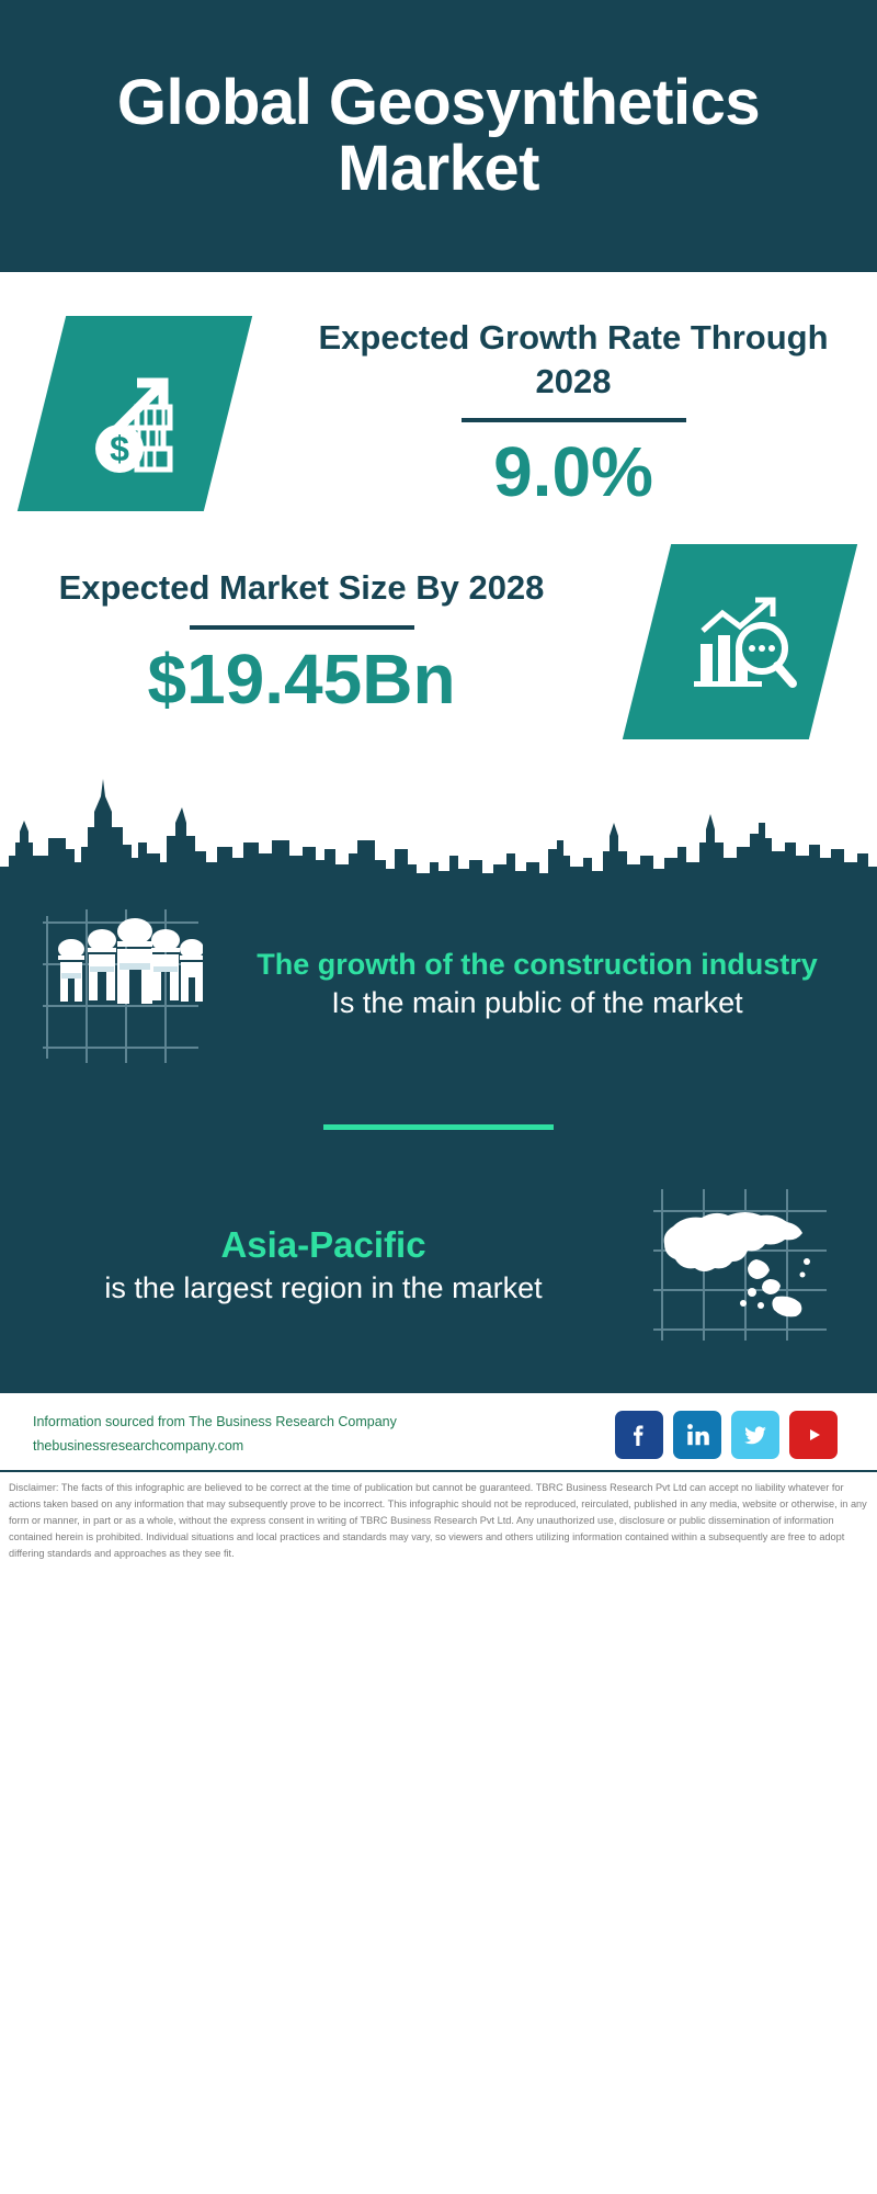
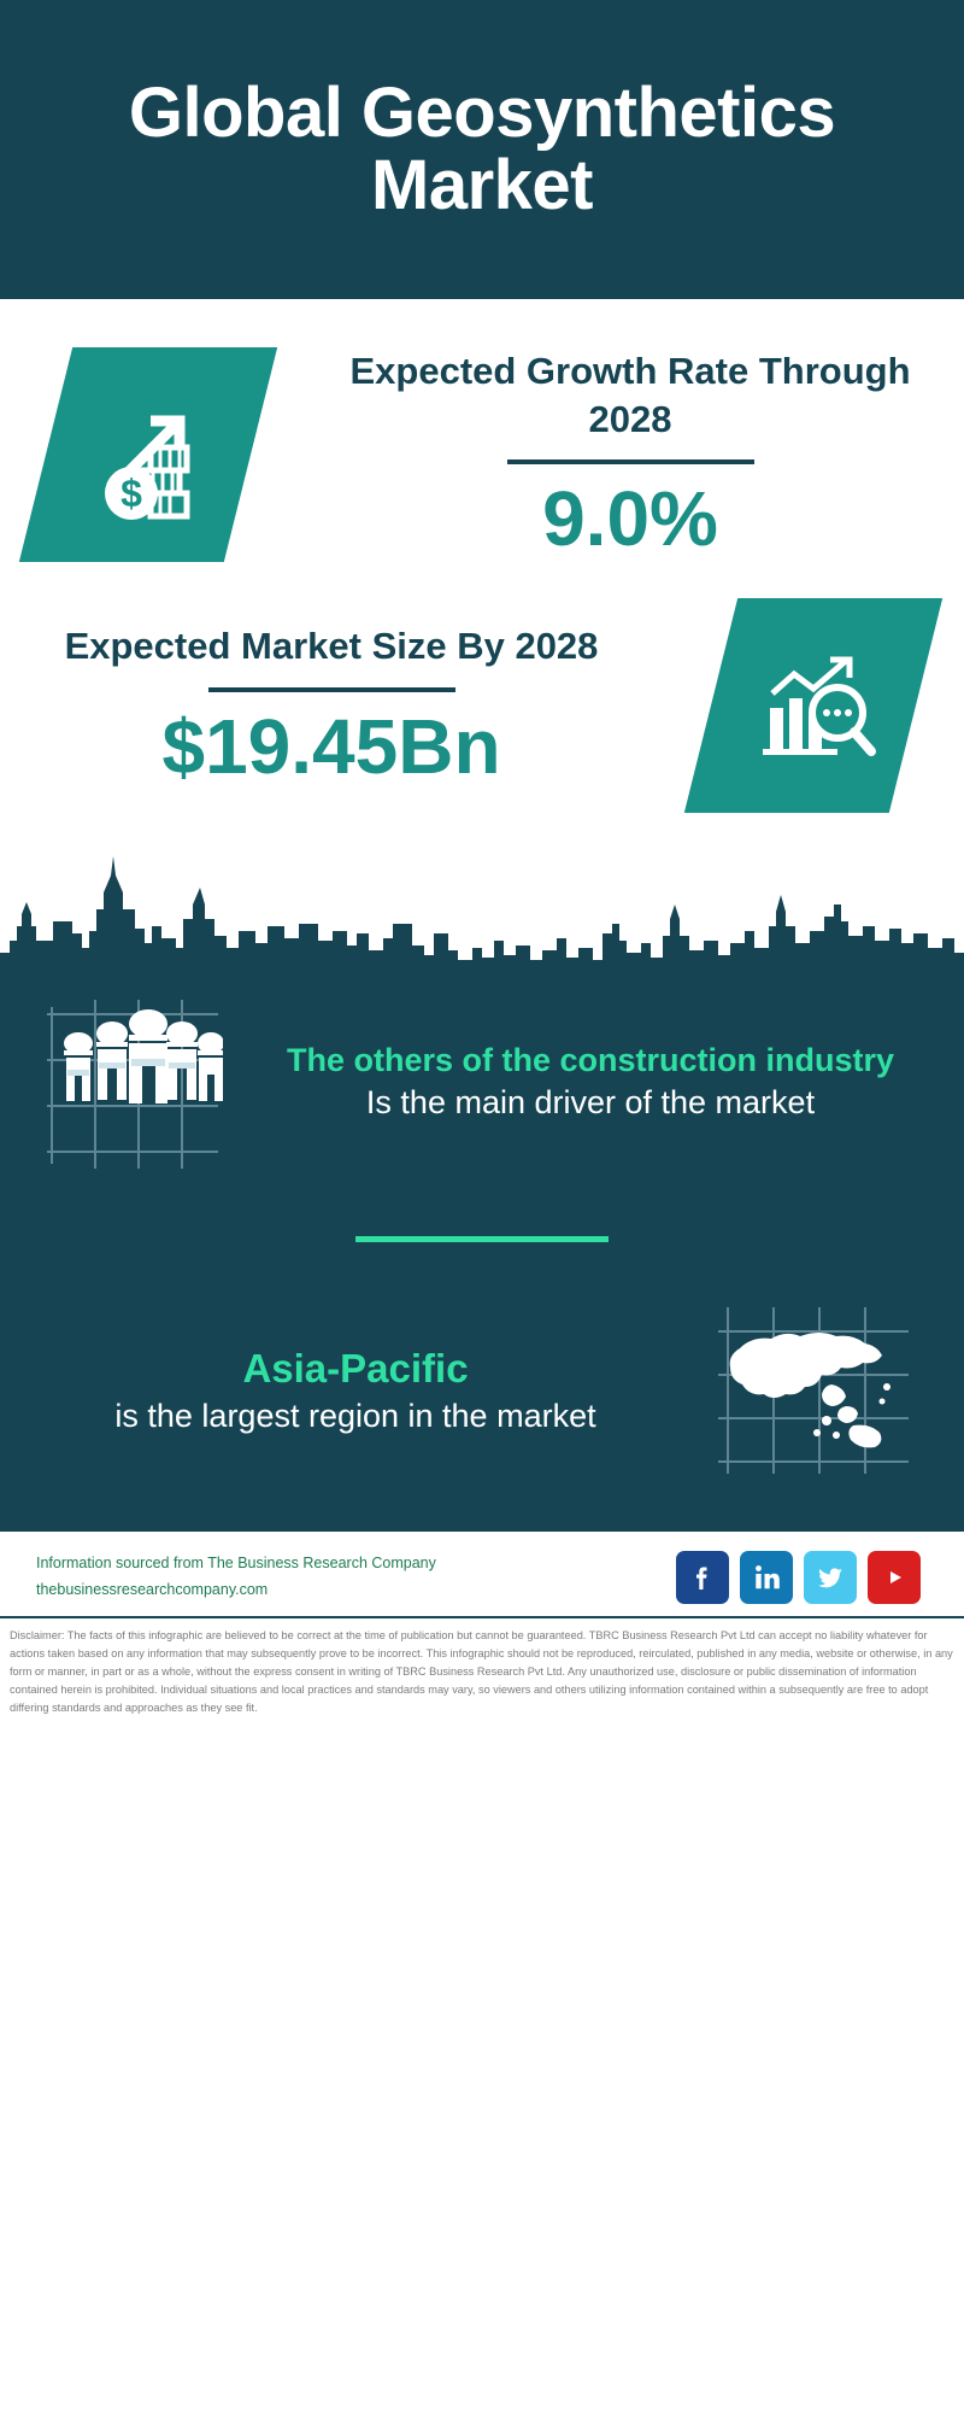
  Global Geosynthetics Market
  Expected Growth Rate Through 2028
  9.0%
  Expected Market Size By 2028
  $19.45Bn
- The growth of the construction industry
+ The others of the construction industry
- Is the main public of the market
+ Is the main driver of the market
  Asia-Pacific
  is the largest region in the market
  Information sourced from The Business Research Company
  thebusinessresearchcompany.com
  Disclaimer: The facts of this infographic are believed to be correct at the time of publication but cannot be guaranteed. TBRC Business Research Pvt Ltd can accept no liability whatever for actions taken based on any information that may subsequently prove to be incorrect. This infographic should not be reproduced, reirculated, published in any media, website or otherwise, in any form or manner, in part or as a whole, without the express consent in writing of TBRC Business Research Pvt Ltd. Any unauthorized use, disclosure or public dissemination of information contained herein is prohibited. Individual situations and local practices and standards may vary, so viewers and others utilizing information contained within a subsequently are free to adopt differing standards and approaches as they see fit.
